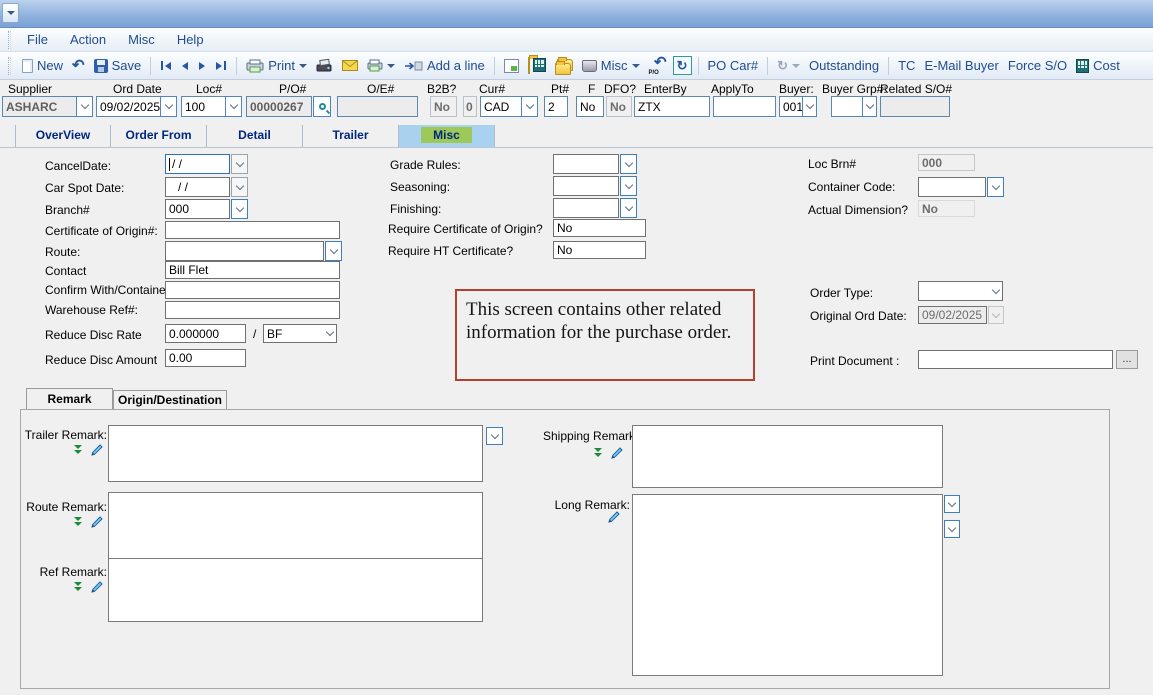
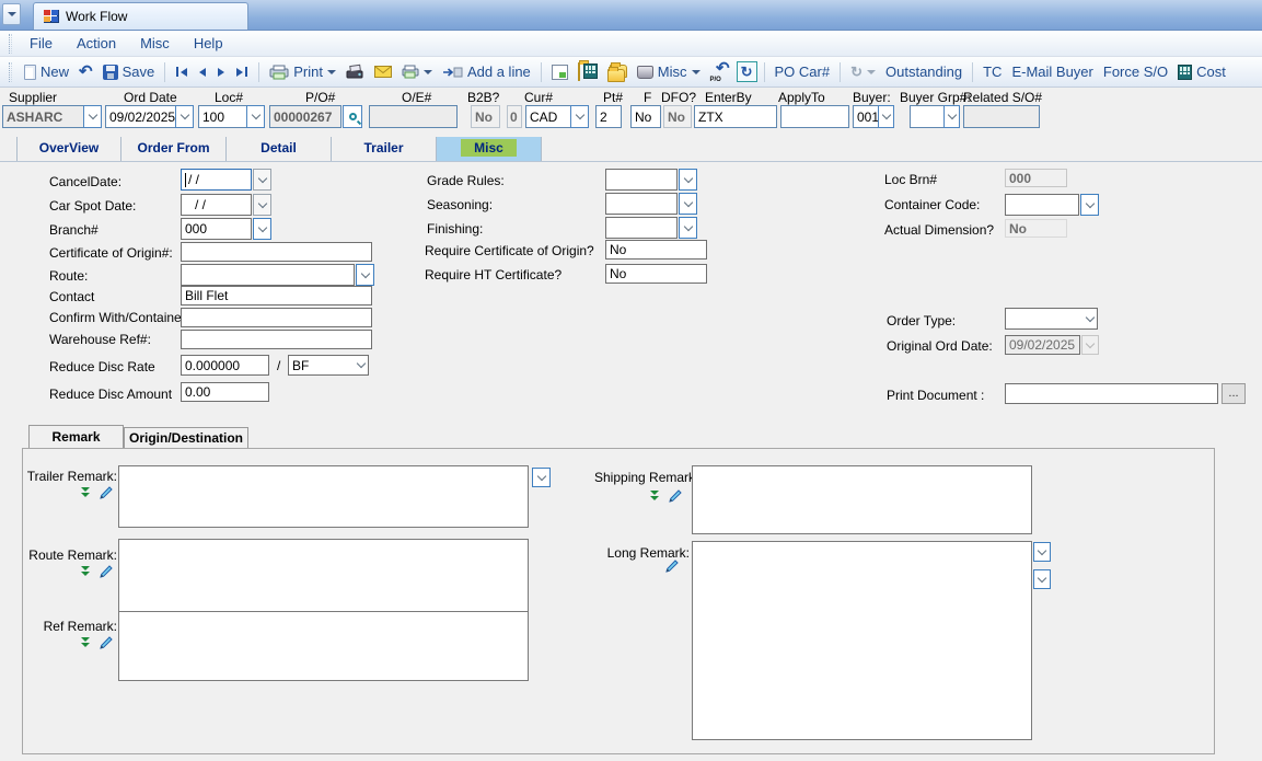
+ Work Flow
  File
  Action
  Misc
  Help
  New
  ↶
  Save
  Print
  Add a line
  Misc
  ↶
  ↻
  PO Car#
  ↻
  Outstanding
  TC
  E-Mail Buyer
  Force S/O
  Cost
  Supplier
  Ord Date
  Loc#
  P/O#
  O/E#
  B2B?
  Cur#
  Pt#
  F
  DFO?
  EnterBy
  ApplyTo
  Buyer:
  Buyer Grp#:
  Related S/O#
  ASHARC
  09/02/2025
  100
  00000267
  No
  0
  CAD
  2
  No
  No
  ZTX
  001
  OverView
  Order From
  Detail
  Trailer
  Misc
  CancelDate:
  / /
  Car Spot Date:
  / /
  Branch#
  000
  Certificate of Origin#:
  Route:
  Contact
  Bill Flet
  Confirm With/Containe
  Warehouse Ref#:
  Reduce Disc Rate
  0.000000
  /
  BF
  Reduce Disc Amount
  0.00
  Grade Rules:
  Seasoning:
  Finishing:
  Require Certificate of Origin?
  No
  Require HT Certificate?
  No
  Loc Brn#
  000
  Container Code:
  Actual Dimension?
  No
  Order Type:
  Original Ord Date:
  09/02/2025
  Print Document :
  ...
- This screen contains other related information for the purchase order.
  Remark
  Origin/Destination
  Trailer Remark:
  Route Remark:
  Ref Remark:
  Shipping Remar
  Long Remark:
